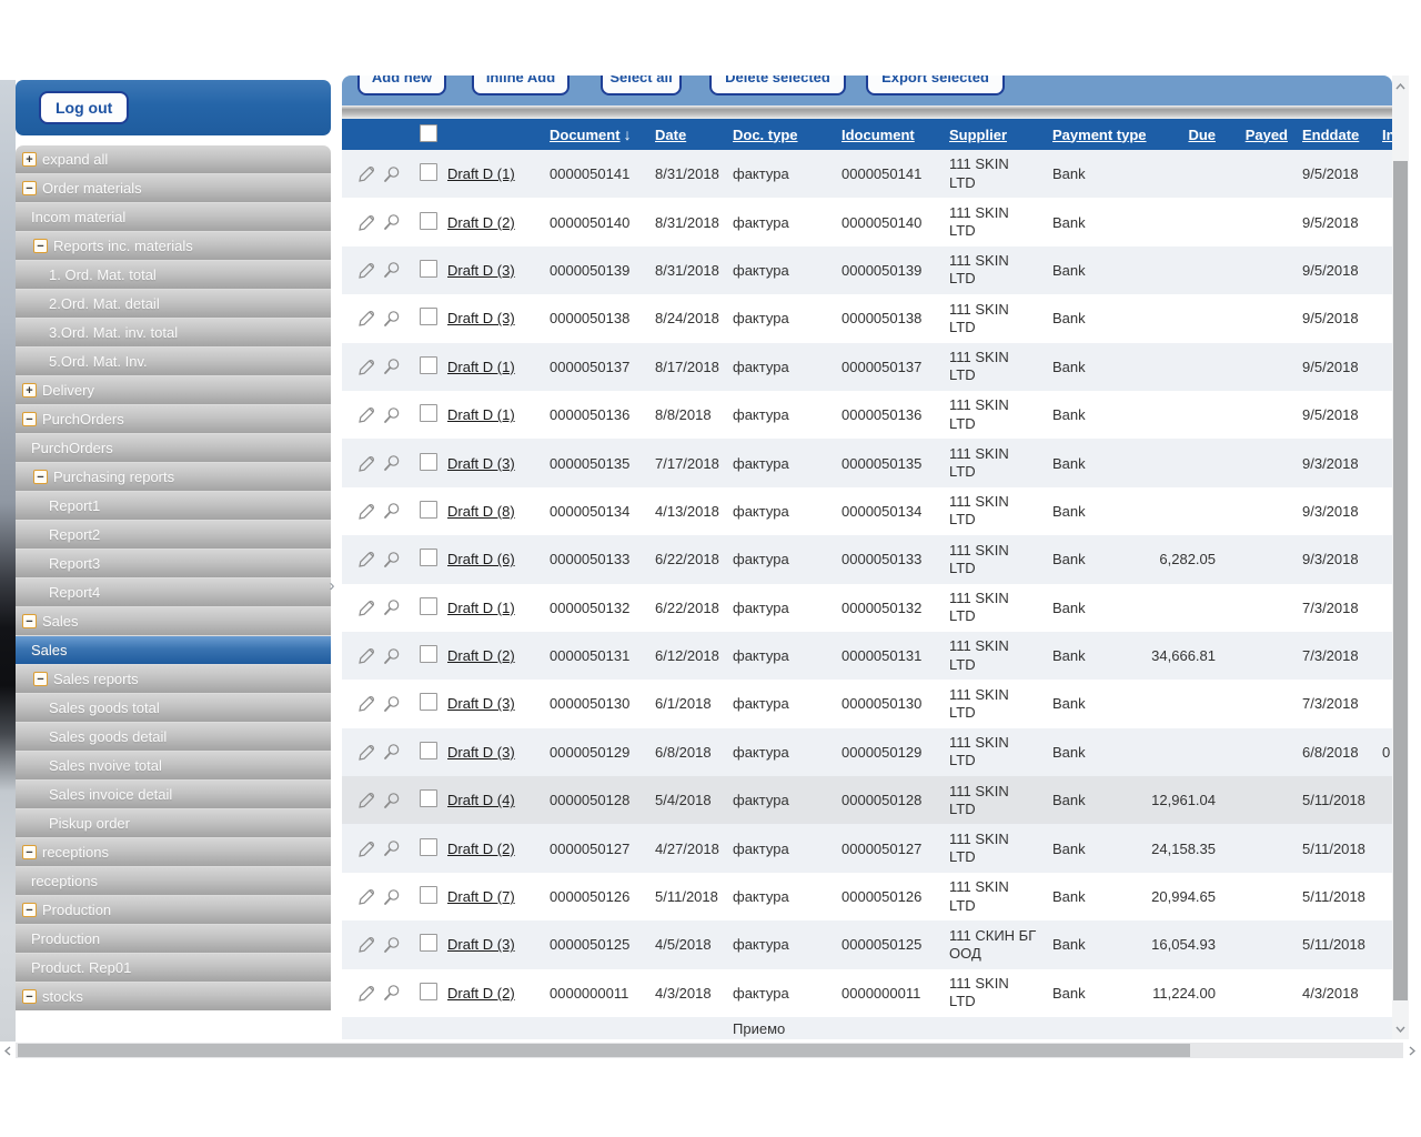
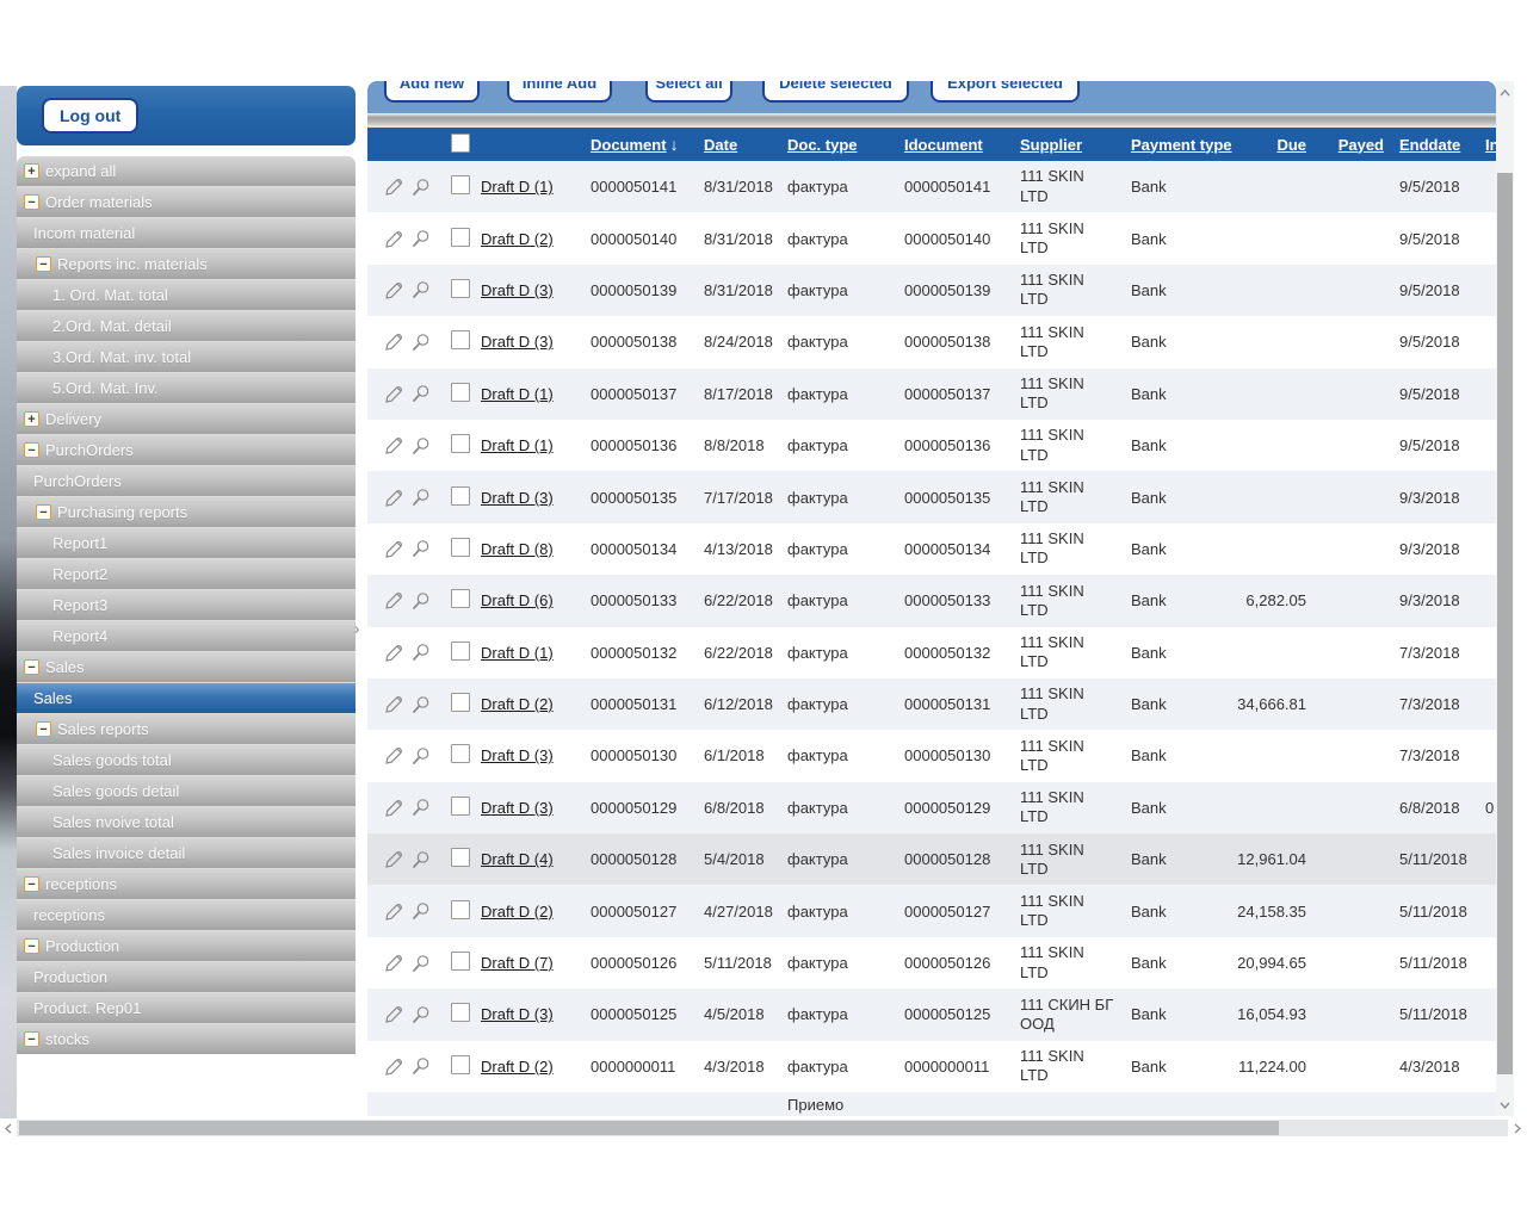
  Log out
  +
  expand all
  −
  Order materials
  Incom material
  −
  Reports inc. materials
  1. Ord. Mat. total
  2.Ord. Mat. detail
  3.Ord. Mat. inv. total
  5.Ord. Mat. Inv.
  +
  Delivery
  −
  PurchOrders
  PurchOrders
  −
  Purchasing reports
  Report1
  Report2
  Report3
  Report4
  −
  Sales
  Sales
  −
  Sales reports
  Sales goods total
  Sales goods detail
  Sales nvoive total
  Sales invoice detail
- Piskup order
  −
  receptions
  receptions
  −
  Production
  Production
  Product. Rep01
  −
  stocks
  ›
  Add new
  Inline Add
  Select all
  Delete selected
  Export selected
  Document ↓
  Date
  Doc. type
  Idocument
  Supplier
  Payment type
  Due
  Payed
  Enddate
  In
  Draft D (1)
  0000050141
  8/31/2018
  фактура
  0000050141
  111 SKIN LTD
  Bank
  9/5/2018
  Draft D (2)
  0000050140
  8/31/2018
  фактура
  0000050140
  111 SKIN LTD
  Bank
  9/5/2018
  Draft D (3)
  0000050139
  8/31/2018
  фактура
  0000050139
  111 SKIN LTD
  Bank
  9/5/2018
  Draft D (3)
  0000050138
  8/24/2018
  фактура
  0000050138
  111 SKIN LTD
  Bank
  9/5/2018
  Draft D (1)
  0000050137
  8/17/2018
  фактура
  0000050137
  111 SKIN LTD
  Bank
  9/5/2018
  Draft D (1)
  0000050136
  8/8/2018
  фактура
  0000050136
  111 SKIN LTD
  Bank
  9/5/2018
  Draft D (3)
  0000050135
  7/17/2018
  фактура
  0000050135
  111 SKIN LTD
  Bank
  9/3/2018
  Draft D (8)
  0000050134
  4/13/2018
  фактура
  0000050134
  111 SKIN LTD
  Bank
  9/3/2018
  Draft D (6)
  0000050133
  6/22/2018
  фактура
  0000050133
  111 SKIN LTD
  Bank
  6,282.05
  9/3/2018
  Draft D (1)
  0000050132
  6/22/2018
  фактура
  0000050132
  111 SKIN LTD
  Bank
  7/3/2018
  Draft D (2)
  0000050131
  6/12/2018
  фактура
  0000050131
  111 SKIN LTD
  Bank
  34,666.81
  7/3/2018
  Draft D (3)
  0000050130
  6/1/2018
  фактура
  0000050130
  111 SKIN LTD
  Bank
  7/3/2018
  Draft D (3)
  0000050129
  6/8/2018
  фактура
  0000050129
  111 SKIN LTD
  Bank
  6/8/2018
  0
  Draft D (4)
  0000050128
  5/4/2018
  фактура
  0000050128
  111 SKIN LTD
  Bank
  12,961.04
  5/11/2018
  Draft D (2)
  0000050127
  4/27/2018
  фактура
  0000050127
  111 SKIN LTD
  Bank
  24,158.35
  5/11/2018
  Draft D (7)
  0000050126
  5/11/2018
  фактура
  0000050126
  111 SKIN LTD
  Bank
  20,994.65
  5/11/2018
  Draft D (3)
  0000050125
  4/5/2018
  фактура
  0000050125
  111 СКИН БГ ООД
  Bank
  16,054.93
  5/11/2018
  Draft D (2)
  0000000011
  4/3/2018
  фактура
  0000000011
  111 SKIN LTD
  Bank
  11,224.00
  4/3/2018
  Приемо
